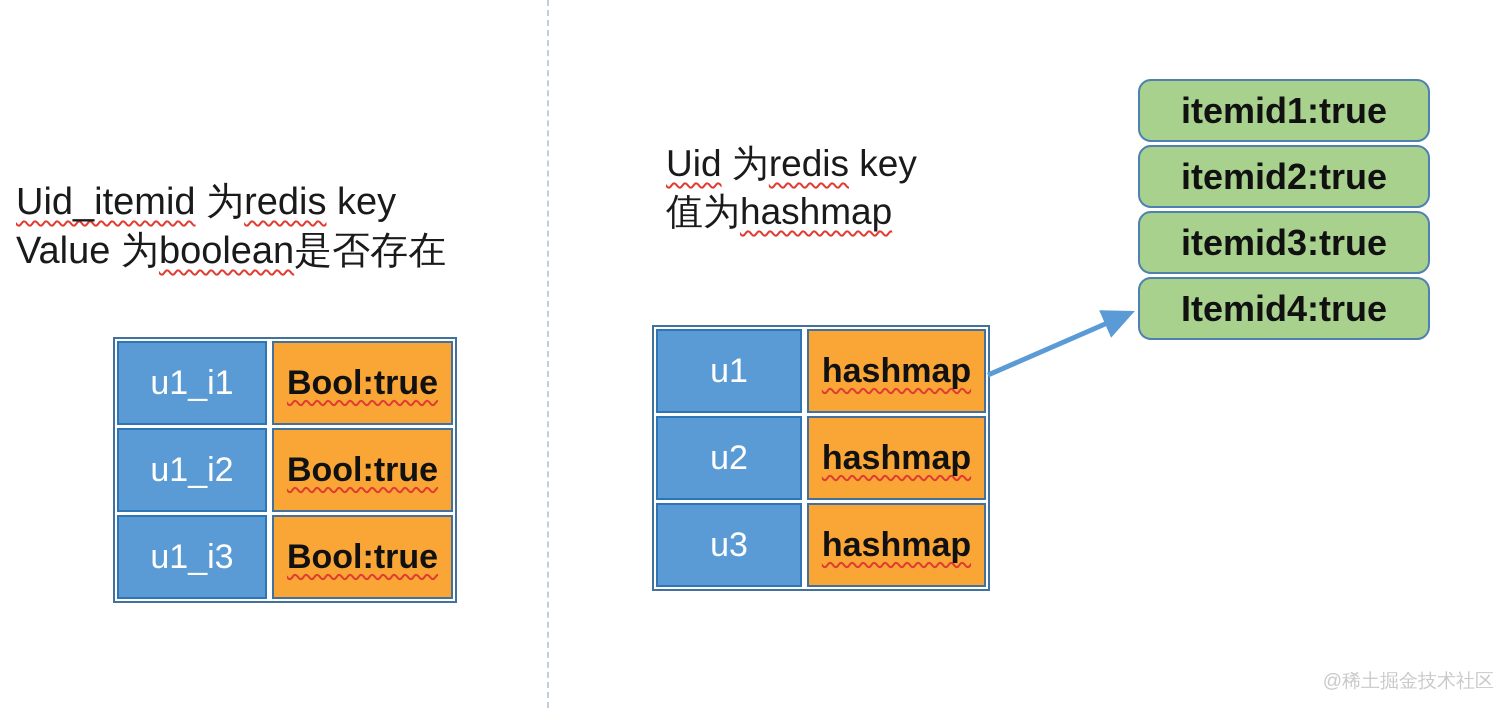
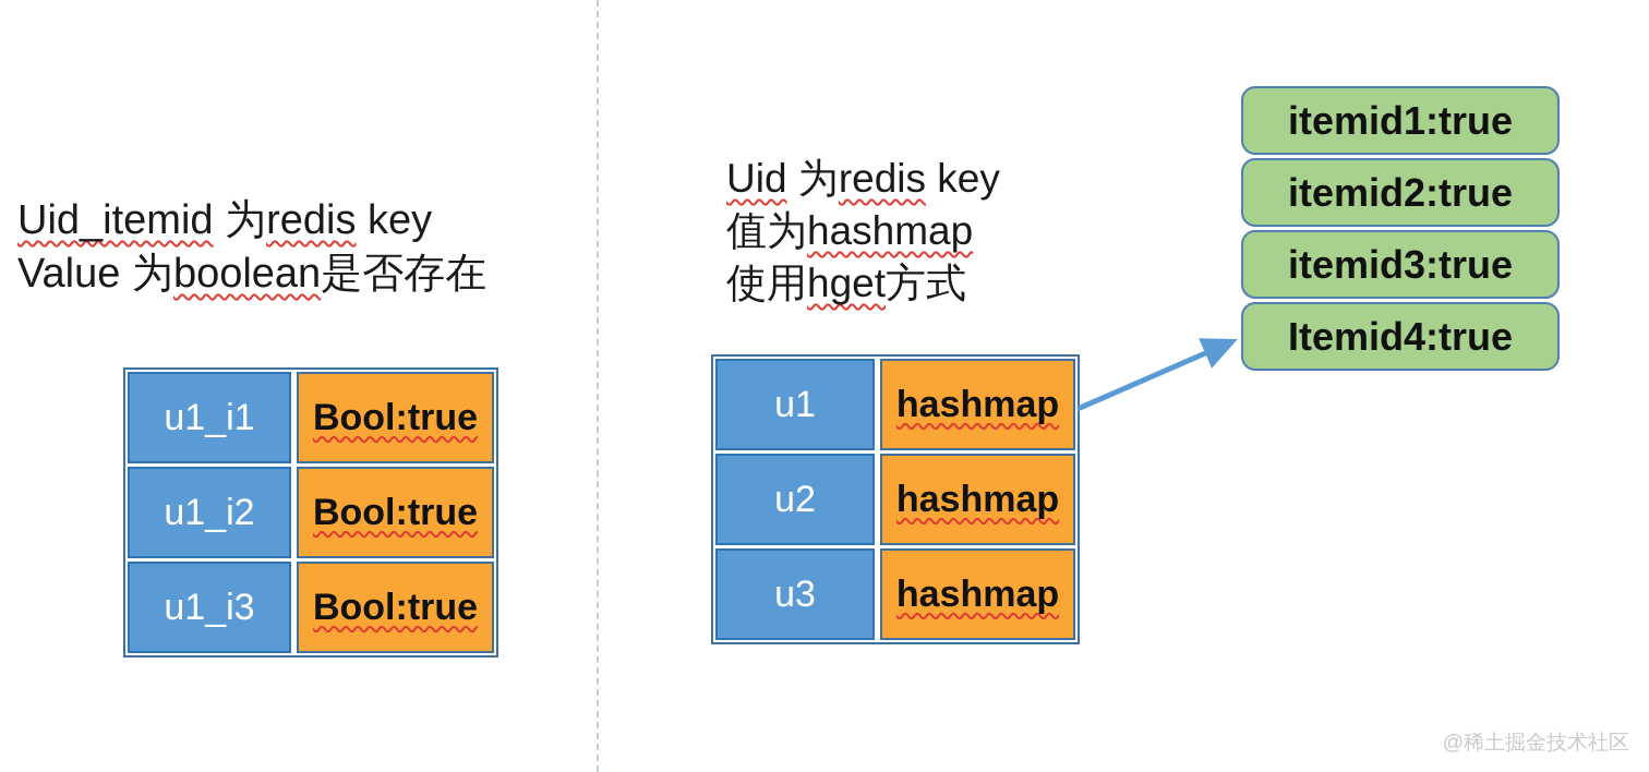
  Uid_itemid 为redis key
  Value 为boolean是否存在
  u1_i1
  Bool:true
  u1_i2
  Bool:true
  u1_i3
  Bool:true
  Uid 为redis key
  值为hashmap
+ 使用hget方式
  u1
  hashmap
  u2
  hashmap
  u3
  hashmap
  itemid1:true
  itemid2:true
  itemid3:true
  Itemid4:true
  @稀土掘金技术社区
